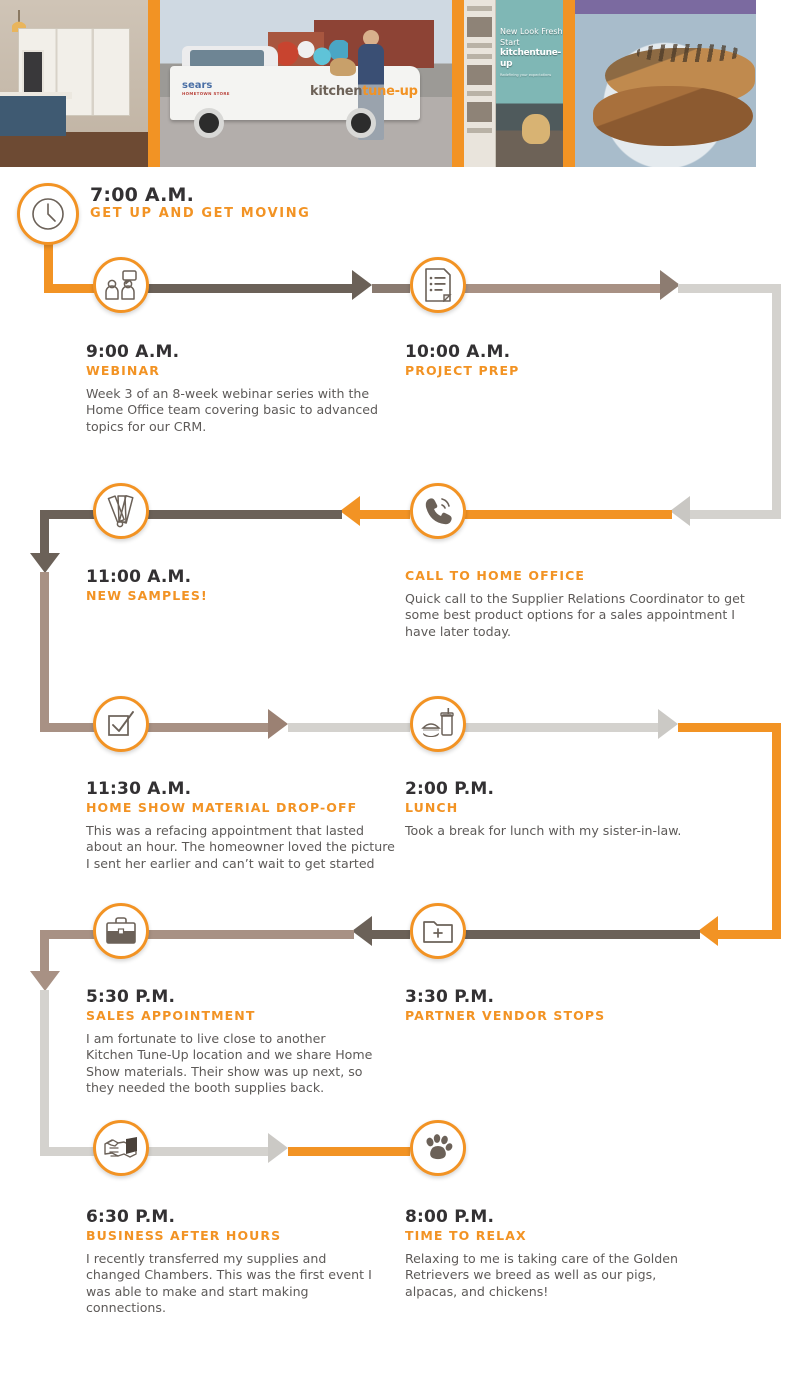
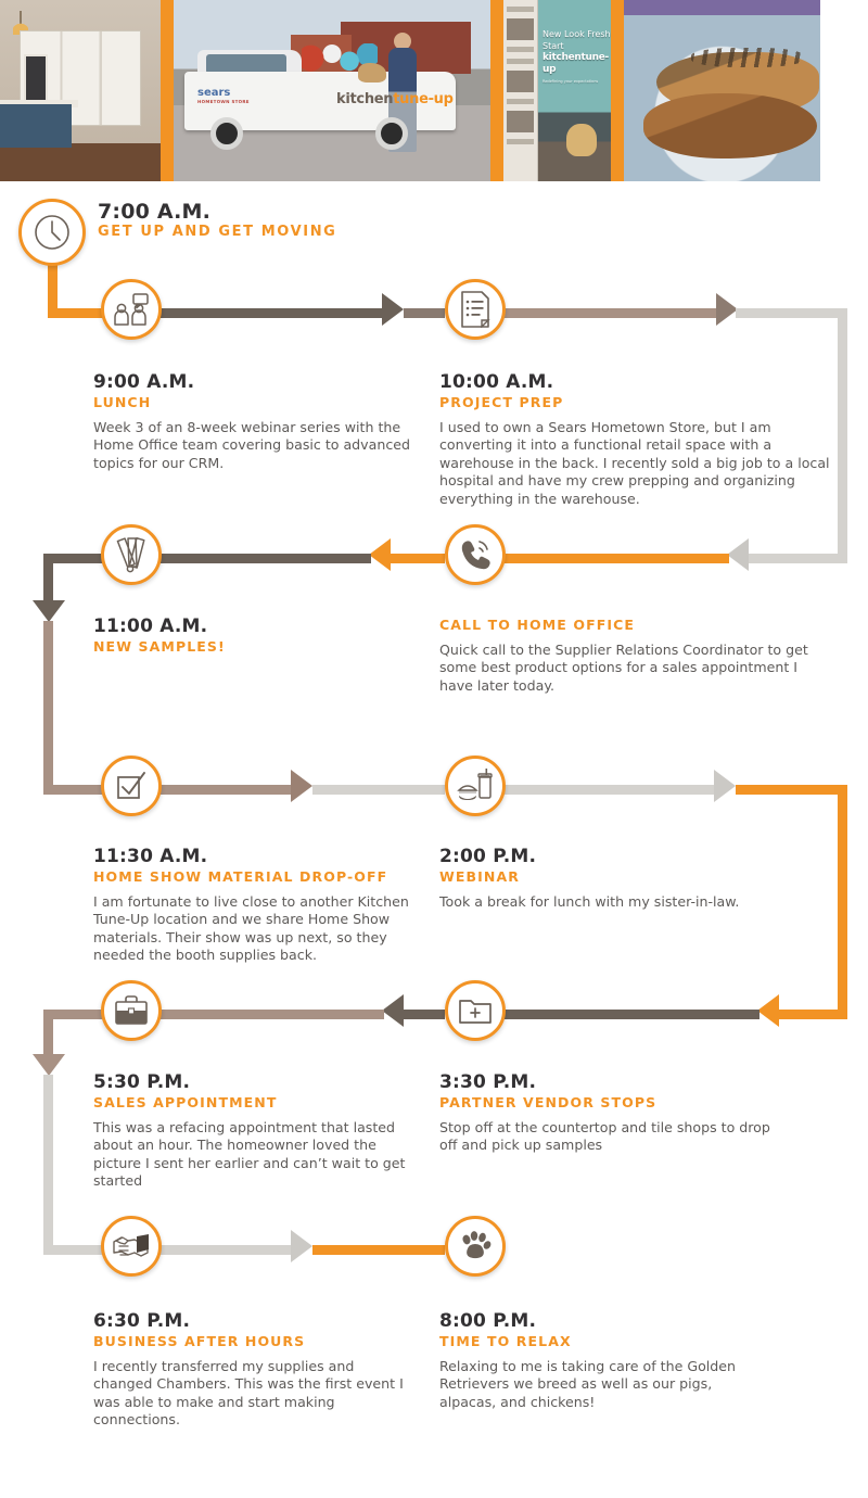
  sears
  kitchentune-up
  New Look Fresh Start
  kitchentune-up
  7:00 A.M.
  GET UP AND GET MOVING
  9:00 A.M.
- WEBINAR
+ LUNCH
  Week 3 of an 8-week webinar series with the Home Office team covering basic to advanced topics for our CRM.
  10:00 A.M.
  PROJECT PREP
+ I used to own a Sears Hometown Store, but I am converting it into a functional retail space with a warehouse in the back. I recently sold a big job to a local hospital and have my crew prepping and organizing everything in the warehouse.
  11:00 A.M.
  NEW SAMPLES!
  CALL TO HOME OFFICE
  Quick call to the Supplier Relations Coordinator to get some best product options for a sales appointment I have later today.
  11:30 A.M.
  HOME SHOW MATERIAL DROP-OFF
- This was a refacing appointment that lasted about an hour. The homeowner loved the picture I sent her earlier and can’t wait to get started
+ I am fortunate to live close to another Kitchen Tune-Up location and we share Home Show materials. Their show was up next, so they needed the booth supplies back.
  2:00 P.M.
- LUNCH
+ WEBINAR
  Took a break for lunch with my sister-in-law.
  5:30 P.M.
  SALES APPOINTMENT
- I am fortunate to live close to another Kitchen Tune-Up location and we share Home Show materials. Their show was up next, so they needed the booth supplies back.
+ This was a refacing appointment that lasted about an hour. The homeowner loved the picture I sent her earlier and can’t wait to get started
  3:30 P.M.
  PARTNER VENDOR STOPS
+ Stop off at the countertop and tile shops to drop off and pick up samples
  6:30 P.M.
  BUSINESS AFTER HOURS
  I recently transferred my supplies and changed Chambers. This was the first event I was able to make and start making connections.
  8:00 P.M.
  TIME TO RELAX
  Relaxing to me is taking care of the Golden Retrievers we breed as well as our pigs, alpacas, and chickens!
